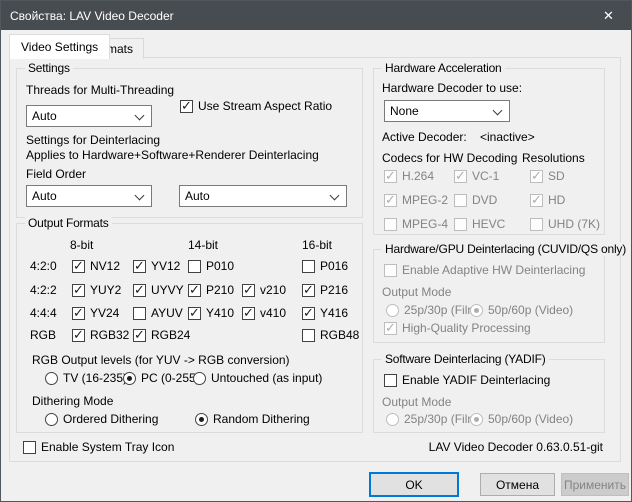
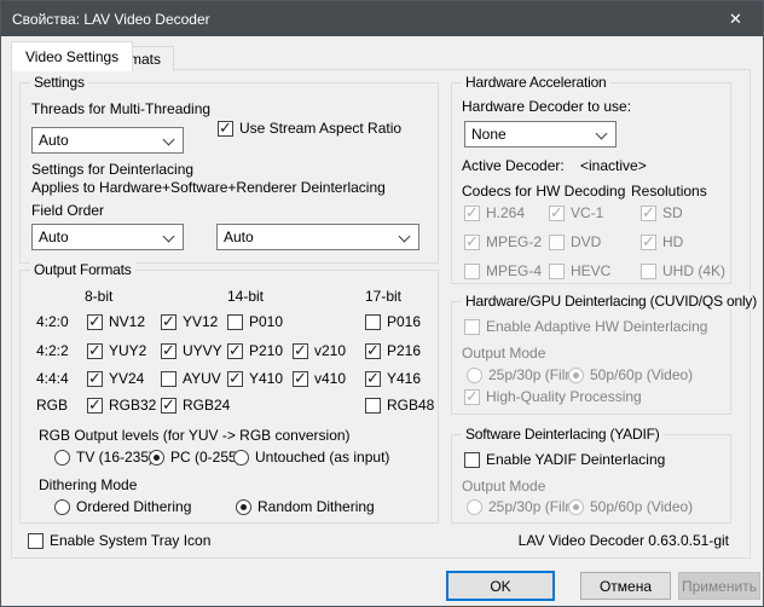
  Свойства: LAV Video Decoder
  ✕
  Video Settings
  Settings
  Threads for Multi-Threading
  Auto
  Use Stream Aspect Ratio
  Settings for Deinterlacing
  Applies to Hardware+Software+Renderer Deinterlacing
  Field Order
  Auto
  Auto
  Output Formats
  8-bit
  14-bit
- 16-bit
+ 17-bit
  4:2:0
  NV12
  YV12
  P010
  P016
  4:2:2
  YUY2
  UYVY
  P210
  v210
  P216
  4:4:4
  YV24
  AYUV
  Y410
  v410
  Y416
  RGB
  RGB32
  RGB24
  RGB48
  RGB Output levels (for YUV -> RGB conversion)
  TV (16-235
  PC (0-25
  Untouched (as input)
  Dithering Mode
  Ordered Dithering
  Random Dithering
  Enable System Tray Icon
  Hardware Acceleration
  Hardware Decoder to use:
  None
  Active Decoder:
  <inactive>
  Codecs for HW Decoding
  Resolutions
  H.264
  VC-1
  SD
  MPEG-2
  DVD
  HD
  MPEG-4
  HEVC
- UHD (7K)
+ UHD (4K)
  Hardware/GPU Deinterlacing (CUVID/QS only)
  Enable Adaptive HW Deinterlacing
  Output Mode
  25p/30p (Fil
  50p/60p (Video)
  High-Quality Processing
  Software Deinterlacing (YADIF)
  Enable YADIF Deinterlacing
  Output Mode
  25p/30p (Fil
  50p/60p (Video)
  LAV Video Decoder 0.63.0.51-git
  OK
  Отмена
  Применить
